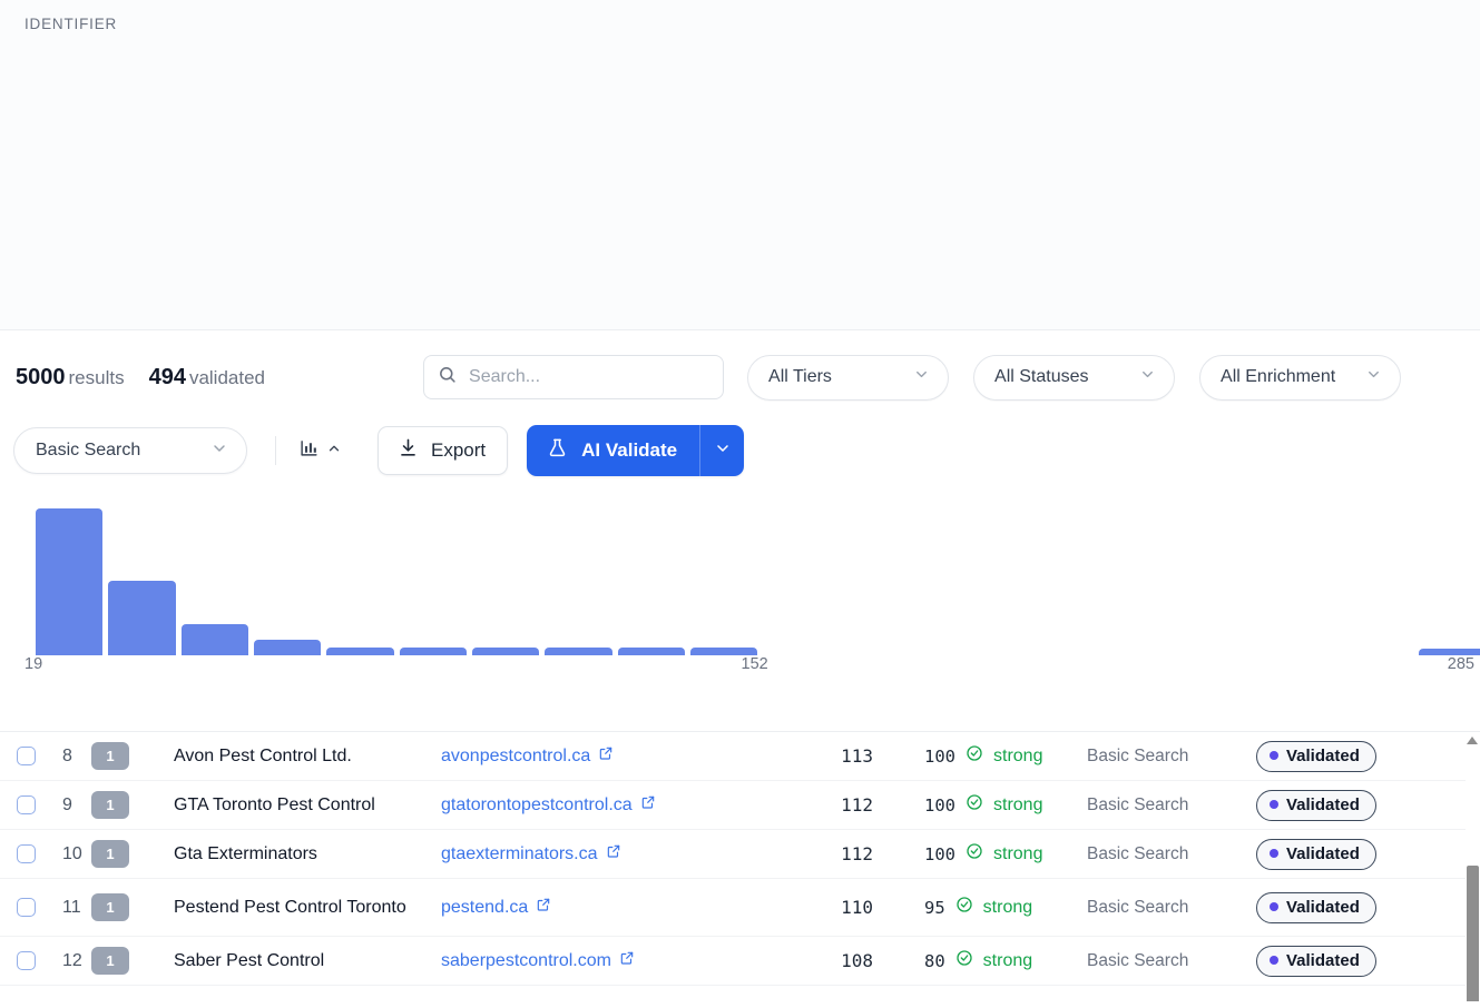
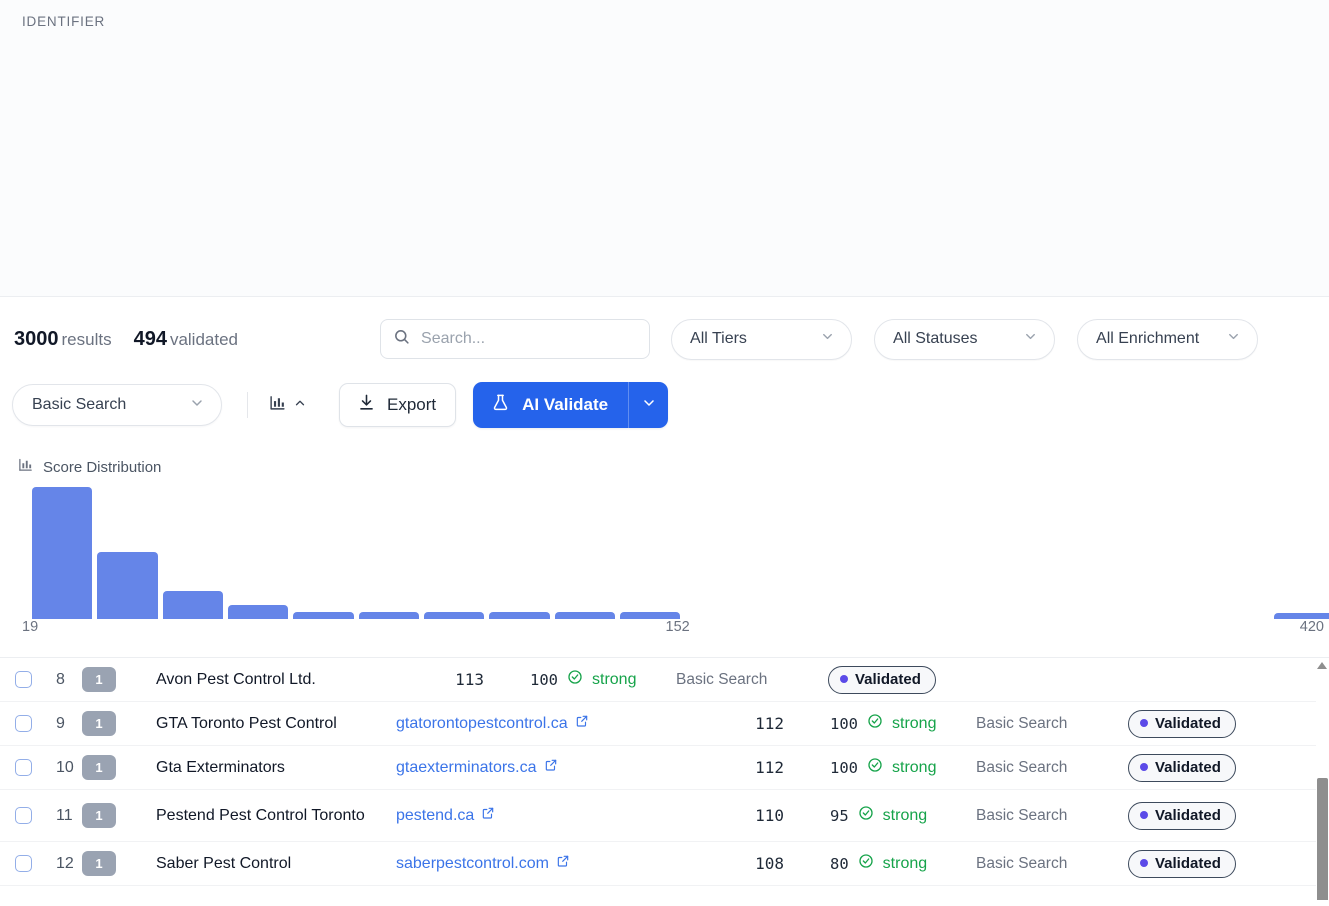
  IDENTIFIER
- 5000 results
+ 3000 results
  494 validated
  Search...
  All Tiers
  All Statuses
  All Enrichment
  Basic Search
  Export
  AI Validate
+ Score Distribution
  19
  152
- 285
+ 420
  8
  1
  Avon Pest Control Ltd.
- avonpestcontrol.ca
  113
  100
  strong
  Basic Search
  Validated
  9
  1
  GTA Toronto Pest Control
  gtatorontopestcontrol.ca
  112
  100
  strong
  Basic Search
  Validated
  10
  1
  Gta Exterminators
  gtaexterminators.ca
  112
  100
  strong
  Basic Search
  Validated
  11
  1
  Pestend Pest Control Toronto
  pestend.ca
  110
  95
  strong
  Basic Search
  Validated
  12
  1
  Saber Pest Control
  saberpestcontrol.com
  108
  80
  strong
  Basic Search
  Validated
